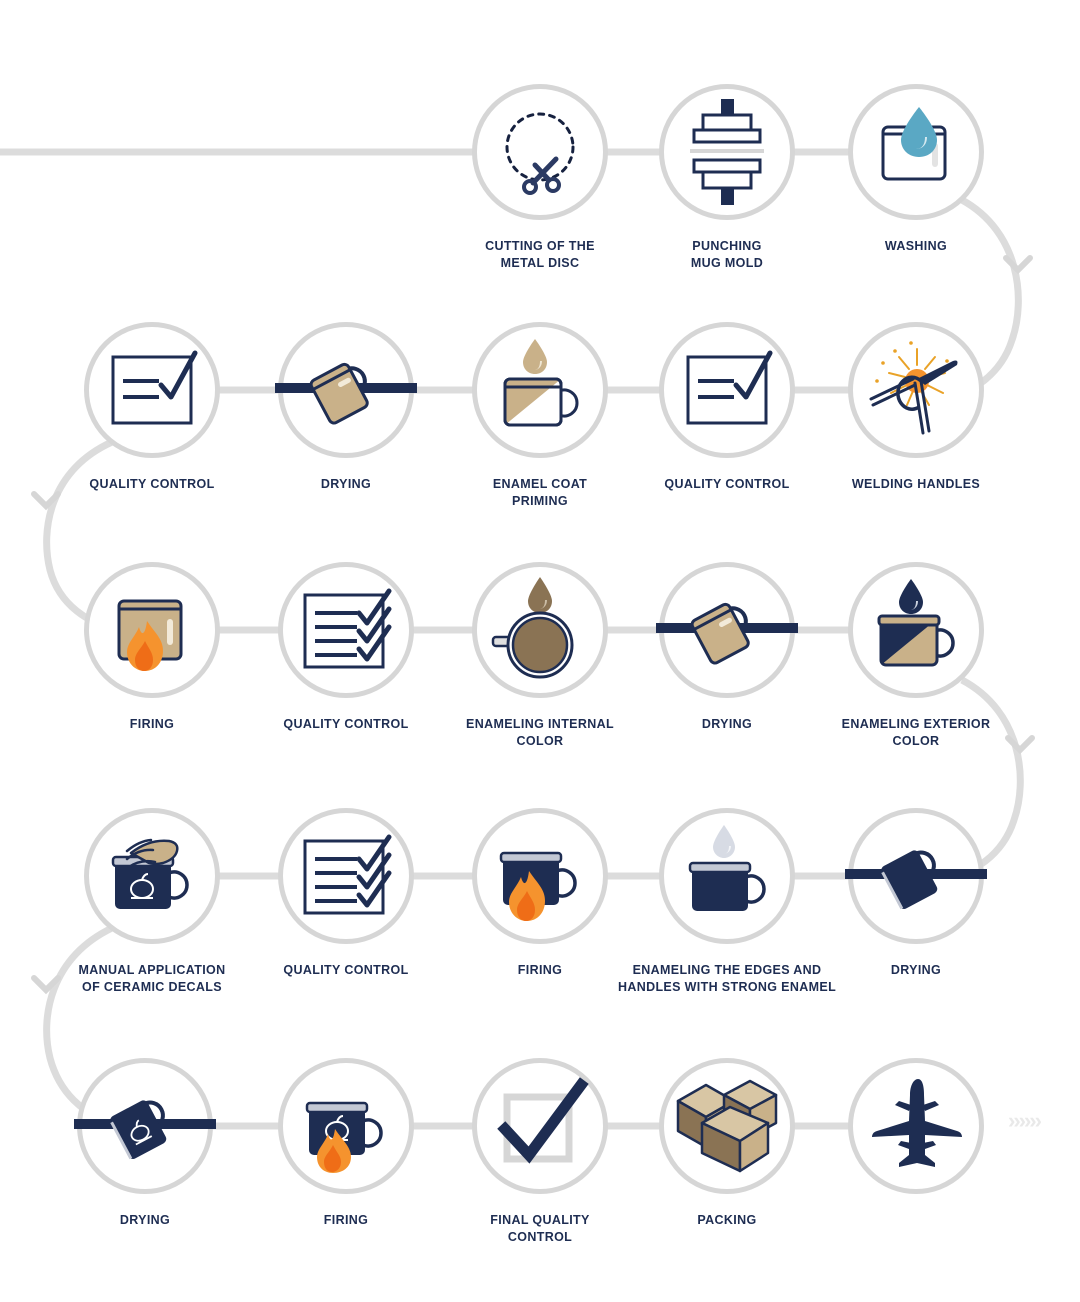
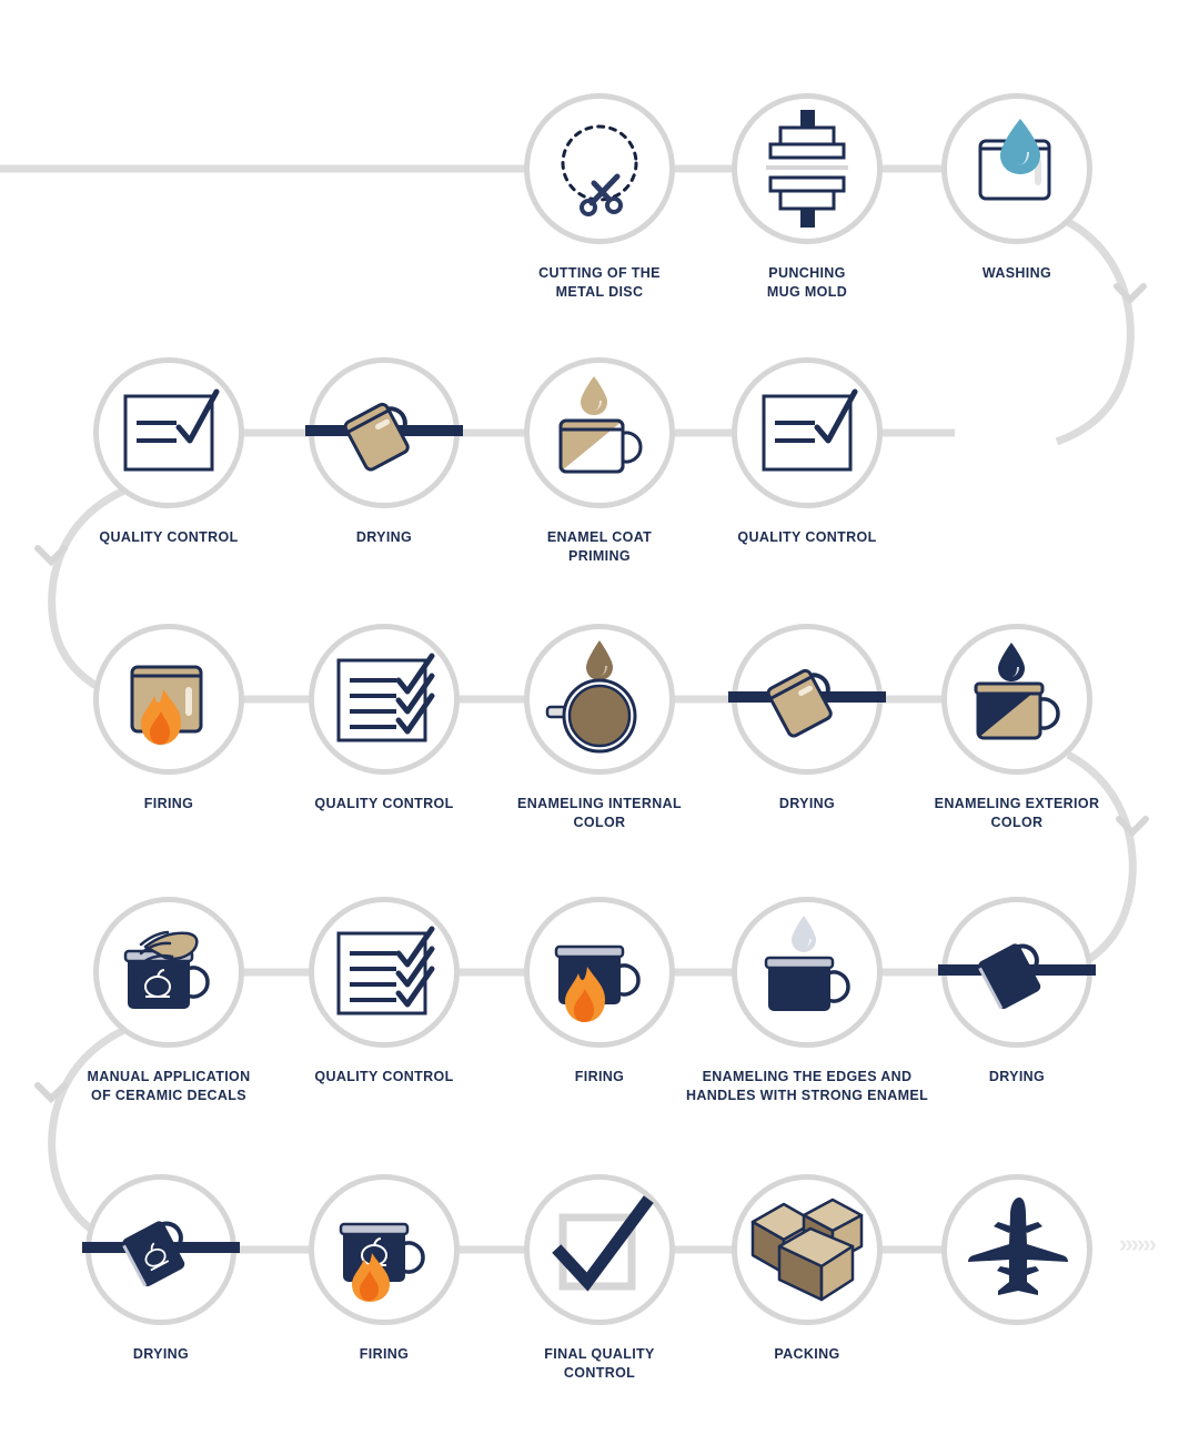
  CUTTING OF THE
  METAL DISC
  PUNCHING
  MUG MOLD
  WASHING
  QUALITY CONTROL
  DRYING
  ENAMEL COAT
  PRIMING
  QUALITY CONTROL
- WELDING HANDLES
  FIRING
  QUALITY CONTROL
  ENAMELING INTERNAL
  COLOR
  DRYING
  ENAMELING EXTERIOR
  COLOR
  MANUAL APPLICATION
  OF CERAMIC DECALS
  QUALITY CONTROL
  FIRING
  ENAMELING THE EDGES AND
  HANDLES WITH STRONG ENAMEL
  DRYING
  DRYING
  FIRING
  FINAL QUALITY
  CONTROL
  PACKING
